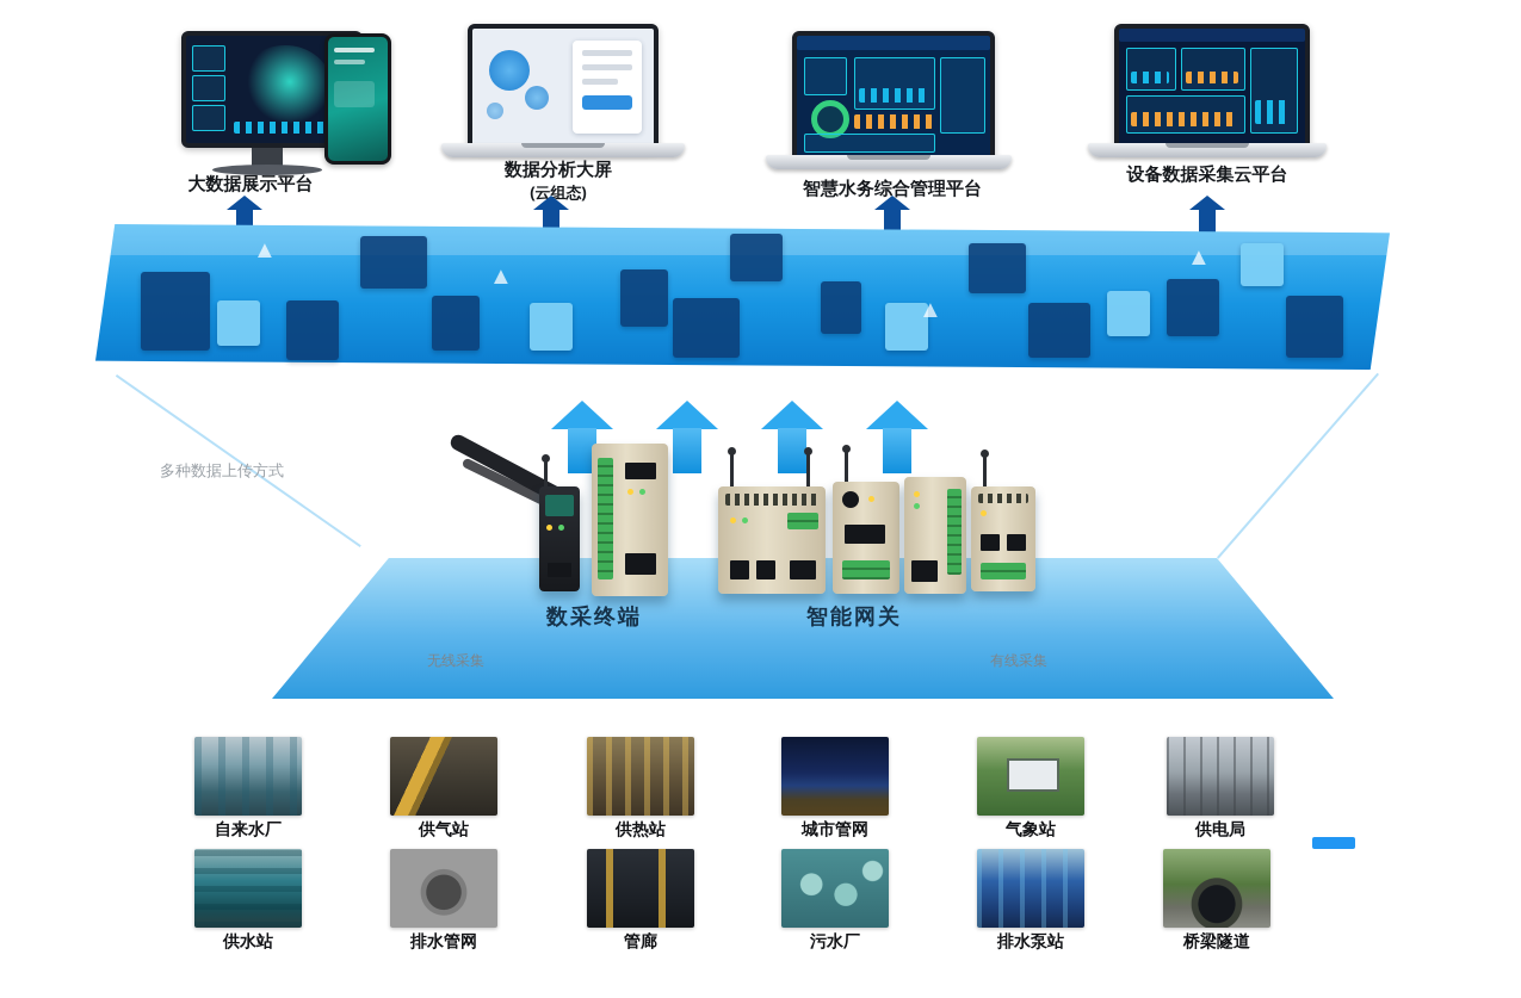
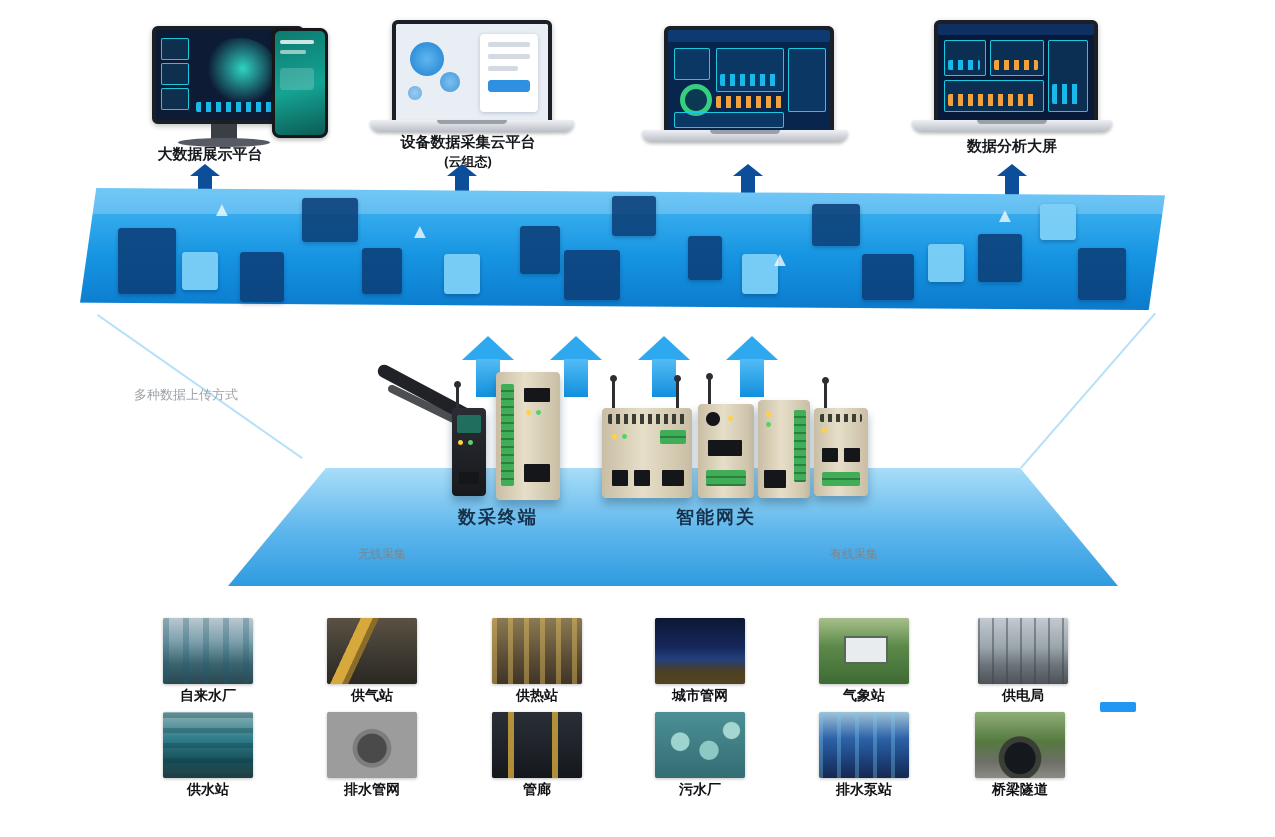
  大数据展示平台
- 数据分析大屏
+ 设备数据采集云平台
  (云组态)
- 智慧水务综合管理平台
- 设备数据采集云平台
+ 数据分析大屏
  ▲
  ▲
  ▲
  ▲
  多种数据上传方式
  数采终端
  智能网关
  无线采集
  有线采集
  自来水厂
  供气站
  供热站
  城市管网
  气象站
  供电局
  供水站
  排水管网
  管廊
  污水厂
  排水泵站
  桥梁隧道
